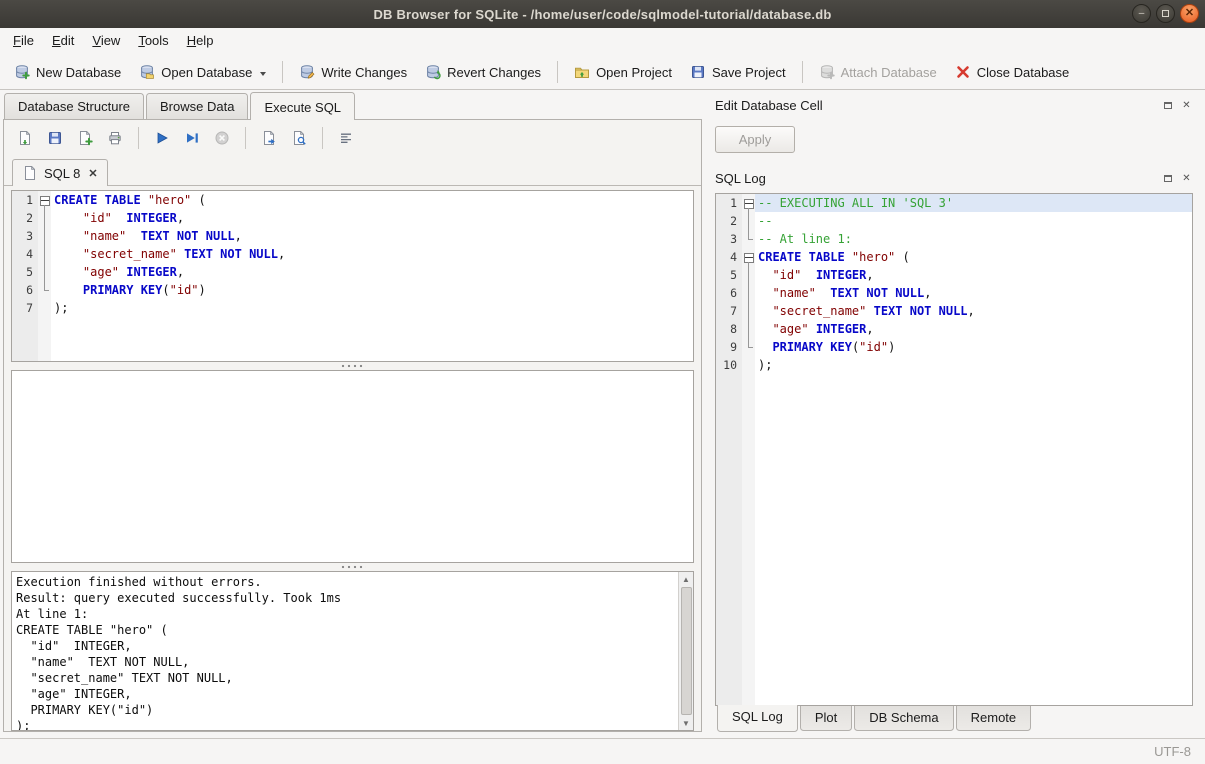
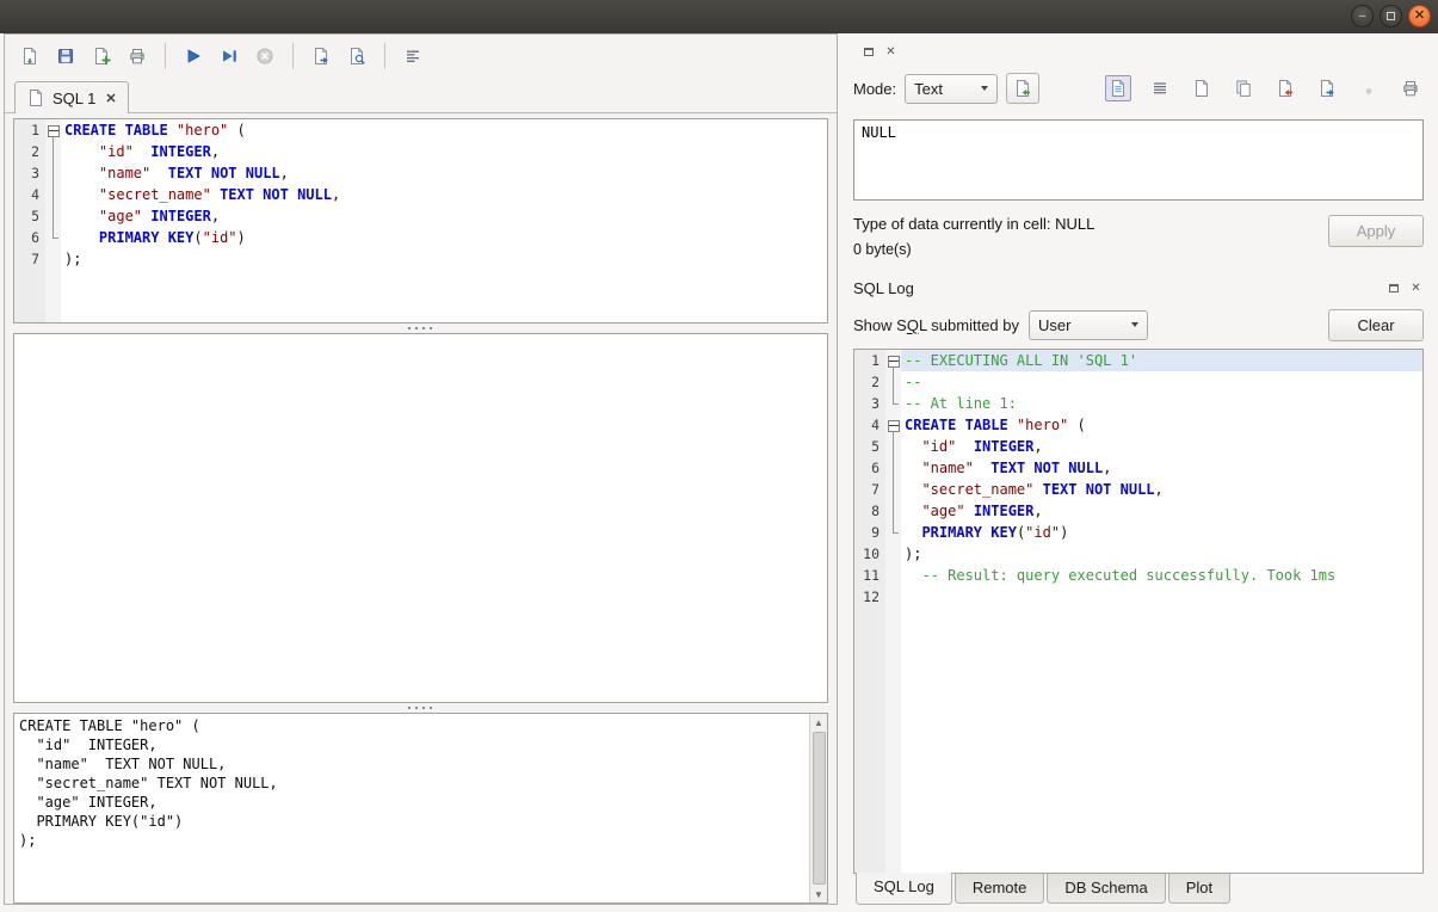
- DB Browser for SQLite - /home/user/code/sqlmodel-tutorial/database.db
  –
  ✕
- File
- Edit
- View
- Tools
- Help
- New Database
- Open Database
- Write Changes
- Revert Changes
- Open Project
- Save Project
- Attach Database
- Close Database
- Database Structure
- Browse Data
- Execute SQL
- SQL 8
+ SQL 1
  ✕
  1
  CREATE TABLE "hero" (
  2
  "id" INTEGER,
  3
  "name" TEXT NOT NULL,
  4
  "secret_name" TEXT NOT NULL,
  5
  "age" INTEGER,
  6
  PRIMARY KEY("id")
  7
  );
- Execution finished without errors.
- Result: query executed successfully. Took 1ms
- At line 1:
  CREATE TABLE "hero" (
  "id" INTEGER,
  "name" TEXT NOT NULL,
  "secret_name" TEXT NOT NULL,
  "age" INTEGER,
  PRIMARY KEY("id")
  );
  ▲
  ▼
- Edit Database Cell
  ✕
+ Mode:
+ Text
+ NULL
+ Type of data currently in cell: NULL
+ 0 byte(s)
  Apply
  SQL Log
  ✕
+ Show SQL submitted by
+ User
+ Clear
  1
- -- EXECUTING ALL IN 'SQL 3'
+ -- EXECUTING ALL IN 'SQL 1'
  2
  --
  3
  -- At line 1:
  4
  CREATE TABLE "hero" (
  5
  "id" INTEGER,
  6
  "name" TEXT NOT NULL,
  7
  "secret_name" TEXT NOT NULL,
  8
  "age" INTEGER,
  9
  PRIMARY KEY("id")
  10
  );
+ 11
+ -- Result: query executed successfully. Took 1ms
+ 12
  SQL Log
- Plot
+ Remote
  DB Schema
- Remote
+ Plot
- UTF-8
